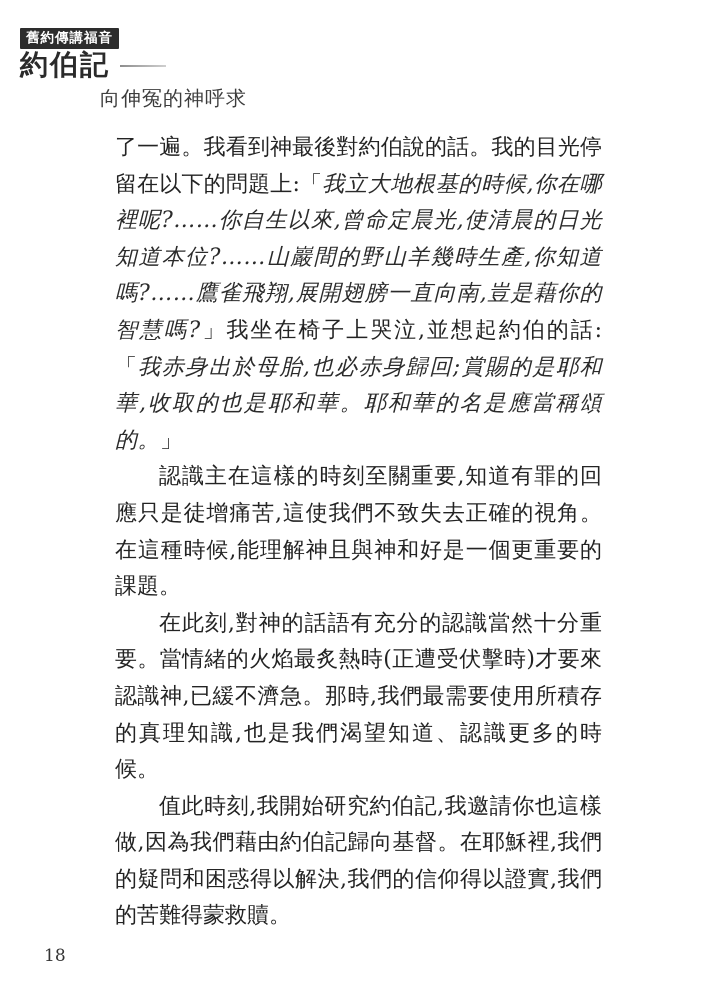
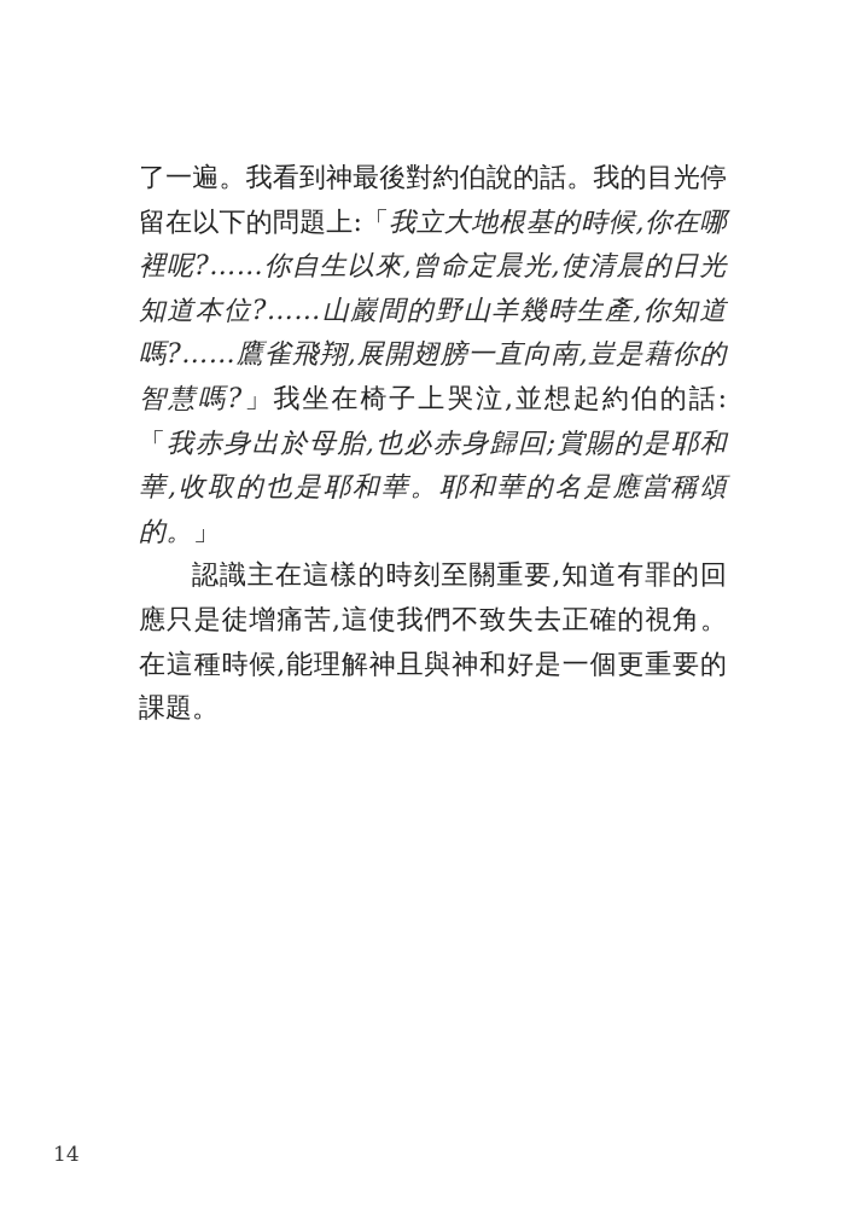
- 舊約傳講福音
- 約伯記
- 向伸冤的神呼求
  了一遍。我看到神最後對約伯說的話。我的目光停留在以下的問題上:「我立大地根基的時候,你在哪裡呢?……你自生以來,曾命定晨光,使清晨的日光知道本位?……山巖間的野山羊幾時生產,你知道嗎?……鷹雀飛翔,展開翅膀一直向南,豈是藉你的智慧嗎?」我坐在椅子上哭泣,並想起約伯的話:「我赤身出於母胎,也必赤身歸回;賞賜的是耶和華,收取的也是耶和華。耶和華的名是應當稱頌的。」
  認識主在這樣的時刻至關重要,知道有罪的回應只是徒增痛苦,這使我們不致失去正確的視角。在這種時候,能理解神且與神和好是一個更重要的課題。
- 在此刻,對神的話語有充分的認識當然十分重要。當情緒的火焰最炙熱時(正遭受伏擊時)才要來認識神,已緩不濟急。那時,我們最需要使用所積存的真理知識,也是我們渴望知道、認識更多的時候。
- 值此時刻,我開始研究約伯記,我邀請你也這樣做,因為我們藉由約伯記歸向基督。在耶穌裡,我們的疑問和困惑得以解決,我們的信仰得以證實,我們的苦難得蒙救贖。
- 18
+ 14
